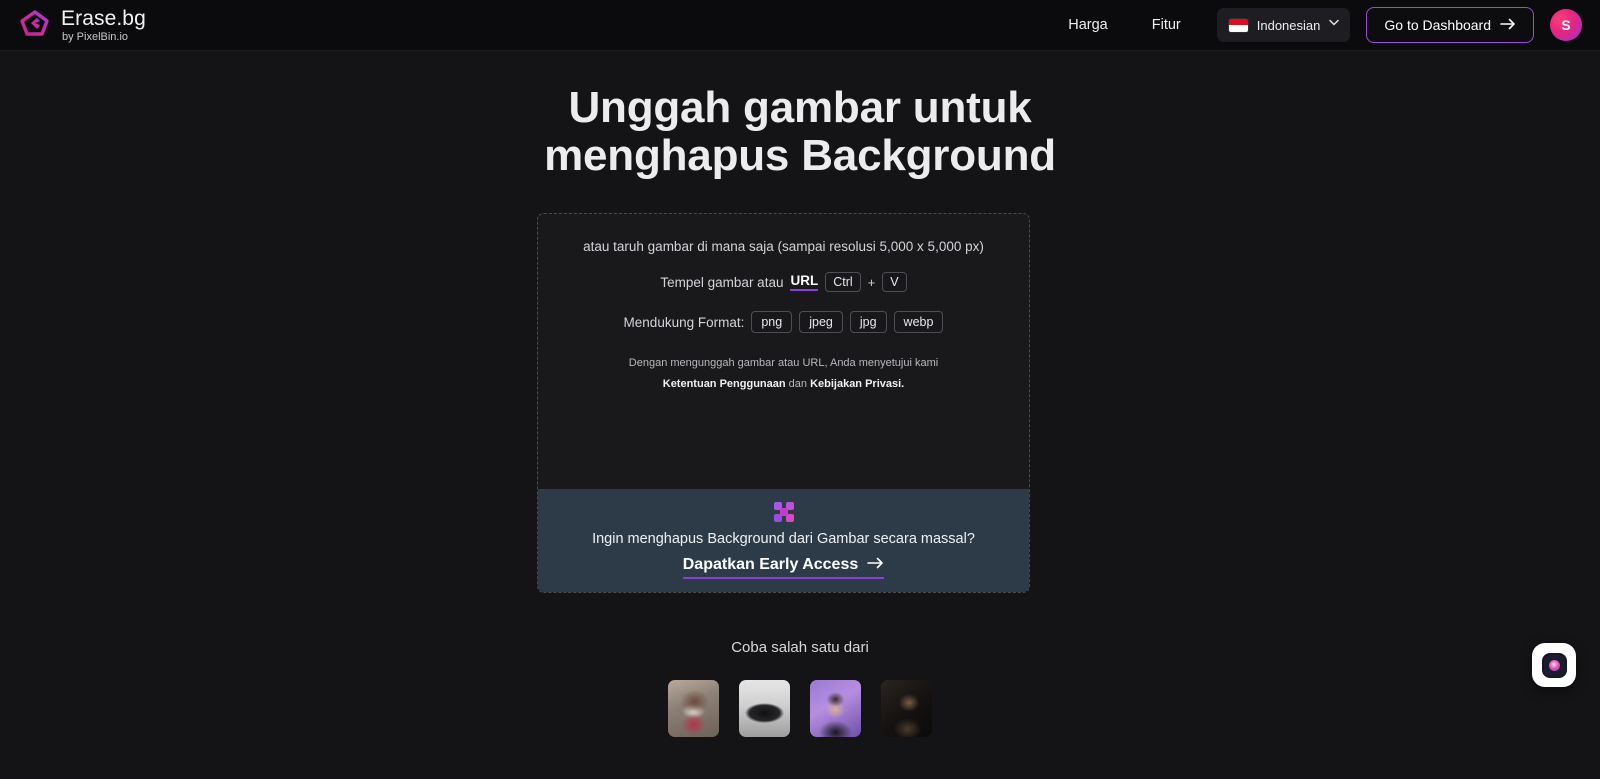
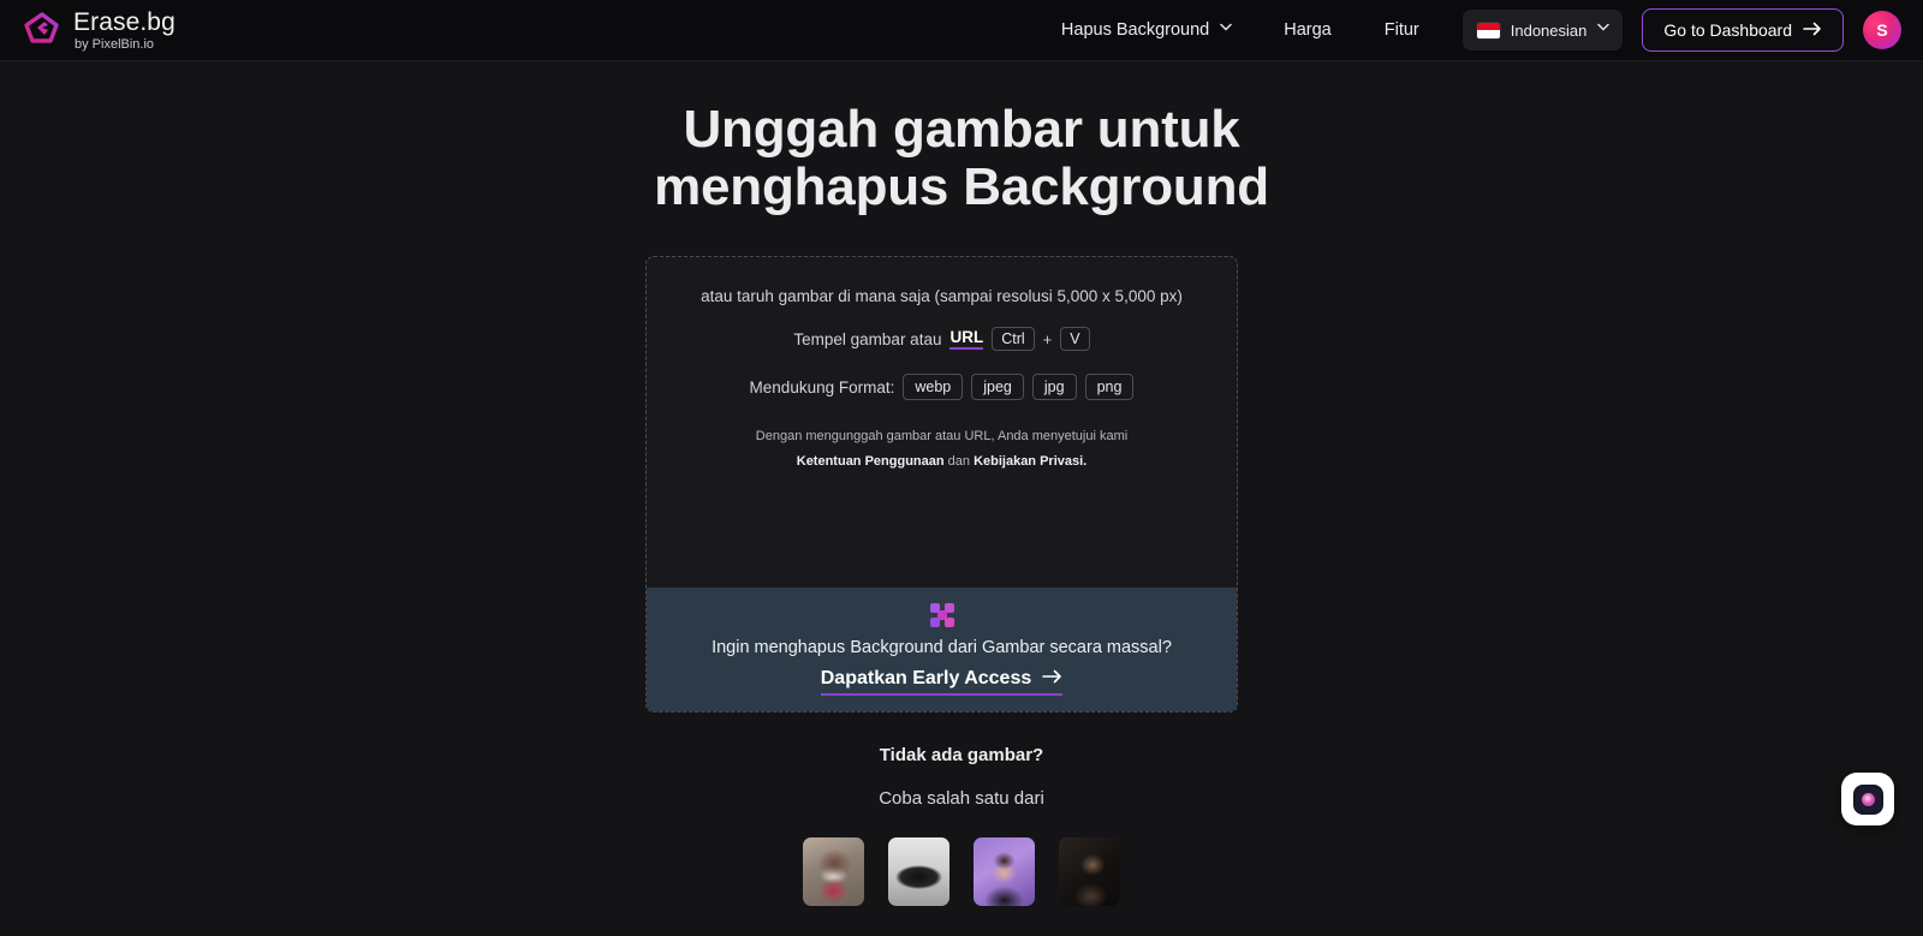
  Erase.bg
  by PixelBin.io
+ Hapus Background
  Harga
  Fitur
  Indonesian
  Go to Dashboard
  S
  Unggah gambar untuk
  menghapus Background
  atau taruh gambar di mana saja (sampai resolusi 5,000 x 5,000 px)
  Tempel gambar atau
  URL
  Ctrl
  +
  V
  Mendukung Format:
- png
+ webp
  jpeg
  jpg
- webp
+ png
  Dengan mengunggah gambar atau URL, Anda menyetujui kami Ketentuan Penggunaan dan Kebijakan Privasi.
  Ingin menghapus Background dari Gambar secara massal?
  Dapatkan Early Access
+ Tidak ada gambar?
  Coba salah satu dari
